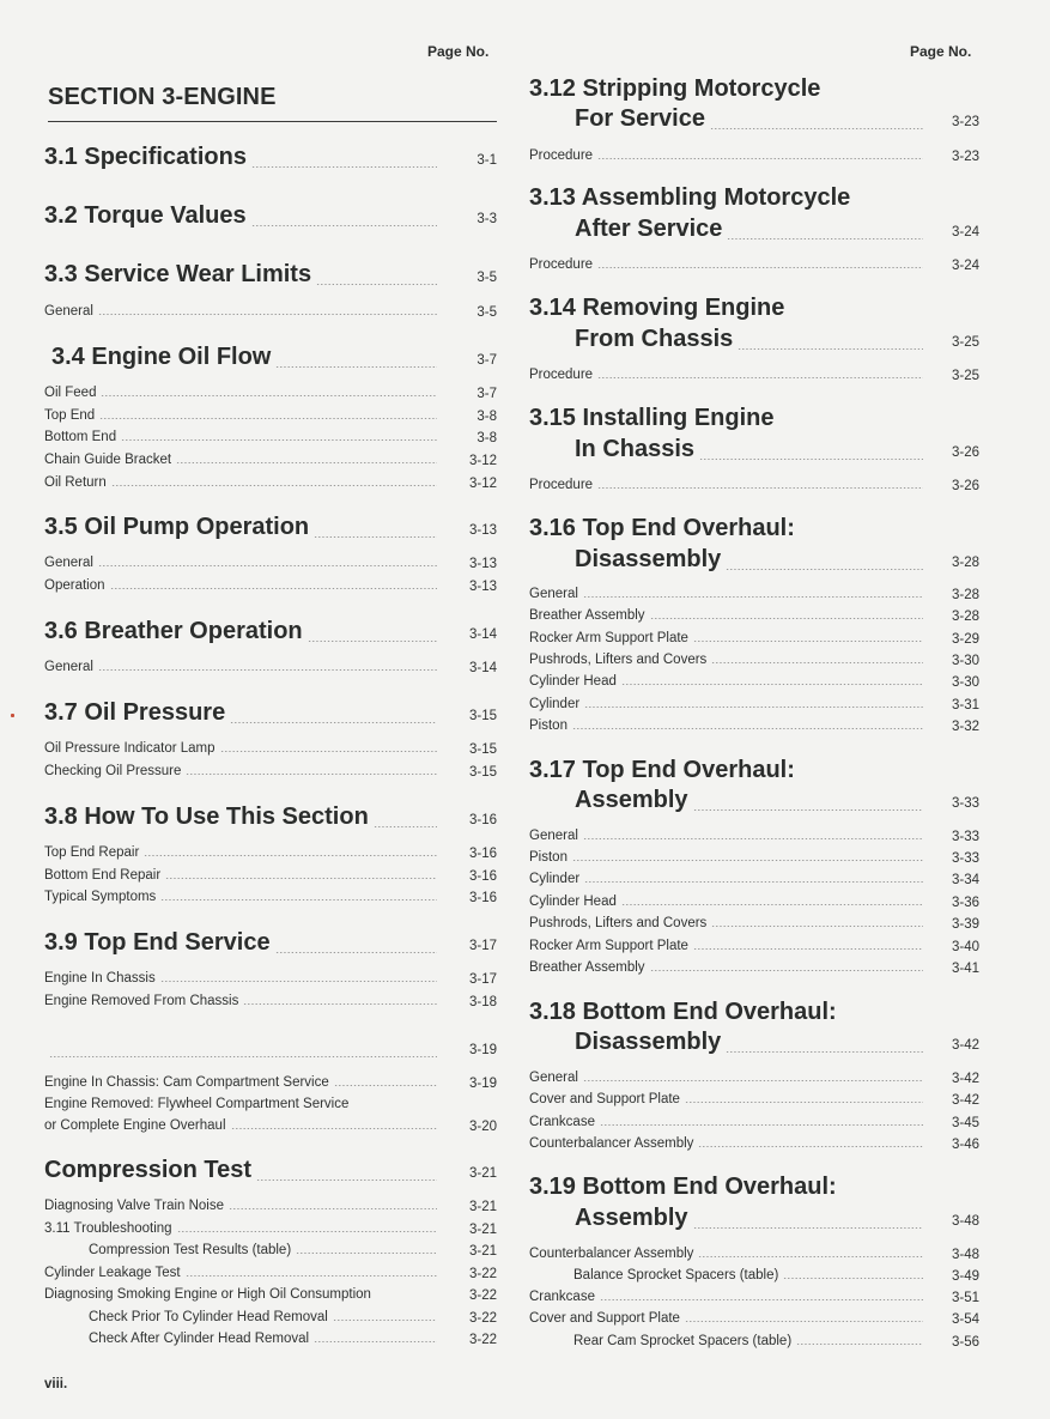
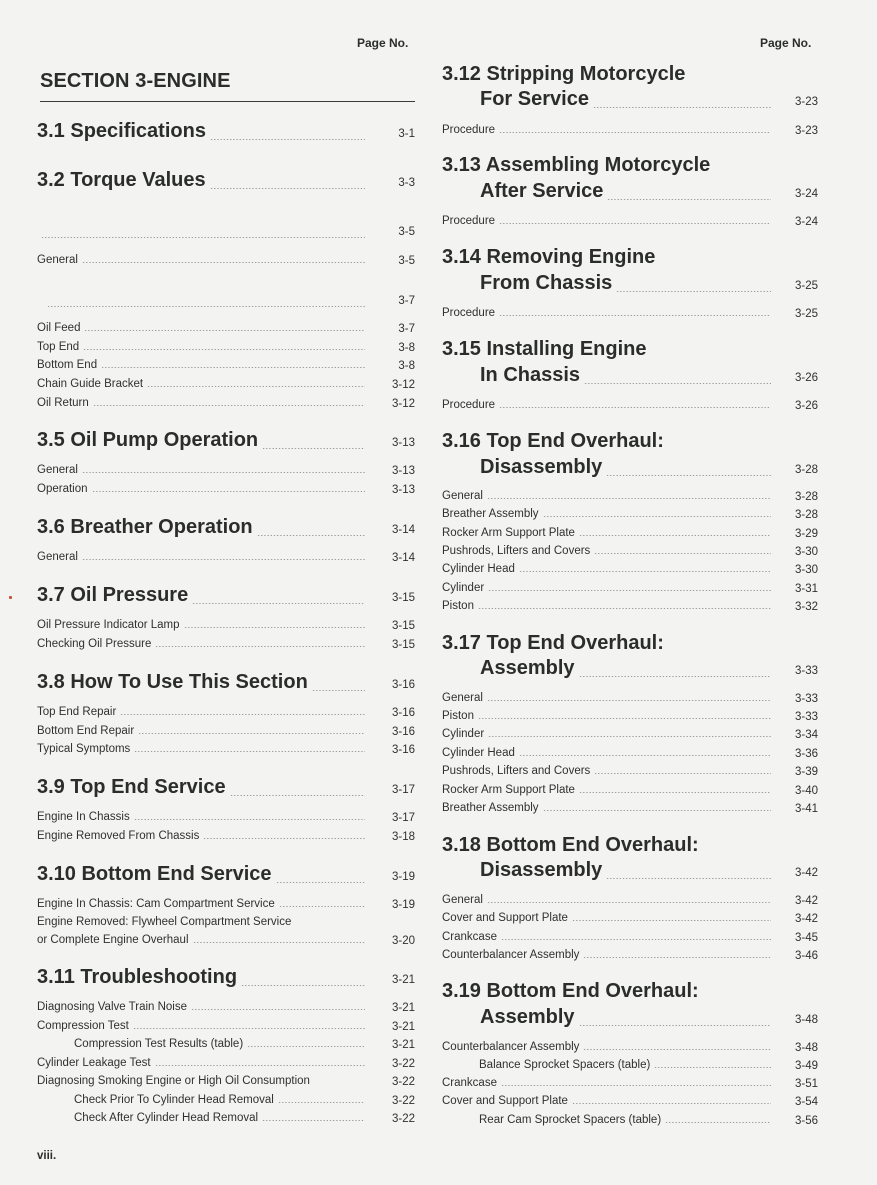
  Page No.
  Page No.
  SECTION 3-ENGINE
  3.1 Specifications
  3-1
  3.2 Torque Values
  3-3
- 3.3 Service Wear Limits
  3-5
  General
  3-5
- 3.4 Engine Oil Flow
  3-7
  Oil Feed
  3-7
  Top End
  3-8
  Bottom End
  3-8
  Chain Guide Bracket
  3-12
  Oil Return
  3-12
  3.5 Oil Pump Operation
  3-13
  General
  3-13
  Operation
  3-13
  3.6 Breather Operation
  3-14
  General
  3-14
  3.7 Oil Pressure
  3-15
  Oil Pressure Indicator Lamp
  3-15
  Checking Oil Pressure
  3-15
  3.8 How To Use This Section
  3-16
  Top End Repair
  3-16
  Bottom End Repair
  3-16
  Typical Symptoms
  3-16
  3.9 Top End Service
  3-17
  Engine In Chassis
  3-17
  Engine Removed From Chassis
  3-18
+ 3.10 Bottom End Service
  3-19
  Engine In Chassis: Cam Compartment Service
  3-19
  Engine Removed: Flywheel Compartment Service
  or Complete Engine Overhaul
  3-20
- Compression Test
+ 3.11 Troubleshooting
  3-21
  Diagnosing Valve Train Noise
  3-21
- 3.11 Troubleshooting
+ Compression Test
  3-21
  Compression Test Results (table)
  3-21
  Cylinder Leakage Test
  3-22
  Diagnosing Smoking Engine or High Oil Consumption
  3-22
  Check Prior To Cylinder Head Removal
  3-22
  Check After Cylinder Head Removal
  3-22
  3.12 Stripping Motorcycle
  For Service
  3-23
  Procedure
  3-23
  3.13 Assembling Motorcycle
  After Service
  3-24
  Procedure
  3-24
  3.14 Removing Engine
  From Chassis
  3-25
  Procedure
  3-25
  3.15 Installing Engine
  In Chassis
  3-26
  Procedure
  3-26
  3.16 Top End Overhaul:
  Disassembly
  3-28
  General
  3-28
  Breather Assembly
  3-28
  Rocker Arm Support Plate
  3-29
  Pushrods, Lifters and Covers
  3-30
  Cylinder Head
  3-30
  Cylinder
  3-31
  Piston
  3-32
  3.17 Top End Overhaul:
  Assembly
  3-33
  General
  3-33
  Piston
  3-33
  Cylinder
  3-34
  Cylinder Head
  3-36
  Pushrods, Lifters and Covers
  3-39
  Rocker Arm Support Plate
  3-40
  Breather Assembly
  3-41
  3.18 Bottom End Overhaul:
  Disassembly
  3-42
  General
  3-42
  Cover and Support Plate
  3-42
  Crankcase
  3-45
  Counterbalancer Assembly
  3-46
  3.19 Bottom End Overhaul:
  Assembly
  3-48
  Counterbalancer Assembly
  3-48
  Balance Sprocket Spacers (table)
  3-49
  Crankcase
  3-51
  Cover and Support Plate
  3-54
  Rear Cam Sprocket Spacers (table)
  3-56
  viii.
